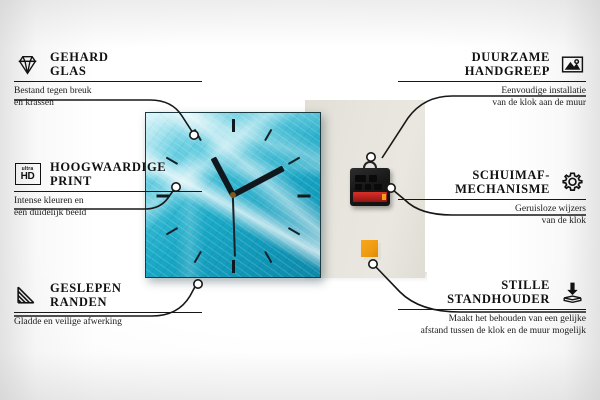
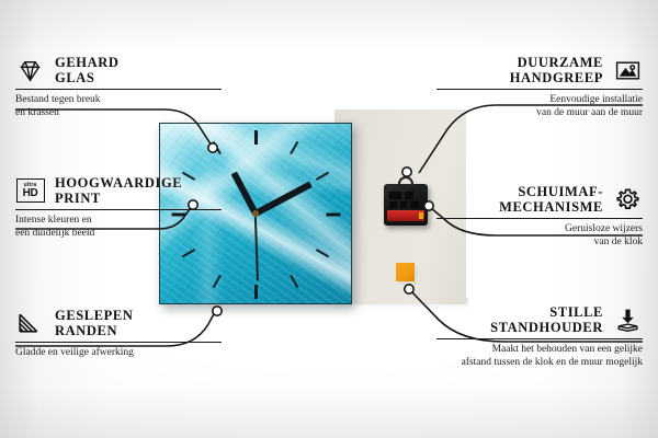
  GEHARD
  GLAS
  Bestand tegen breuk
  en krassen
  HD
  HOOGWAARDIGE
  PRINT
  Intense kleuren en
  een duidelijk beeld
  GESLEPEN
  RANDEN
  Gladde en veilige afwerking
  DUURZAME
  HANDGREEP
  Eenvoudige installatie
- van de klok aan de muur
+ van de muur aan de muur
  SCHUIMAF-
  MECHANISME
  Geruisloze wijzers
  van de klok
  STILLE
  STANDHOUDER
  Maakt het behouden van een gelijke
  afstand tussen de klok en de muur mogelijk
